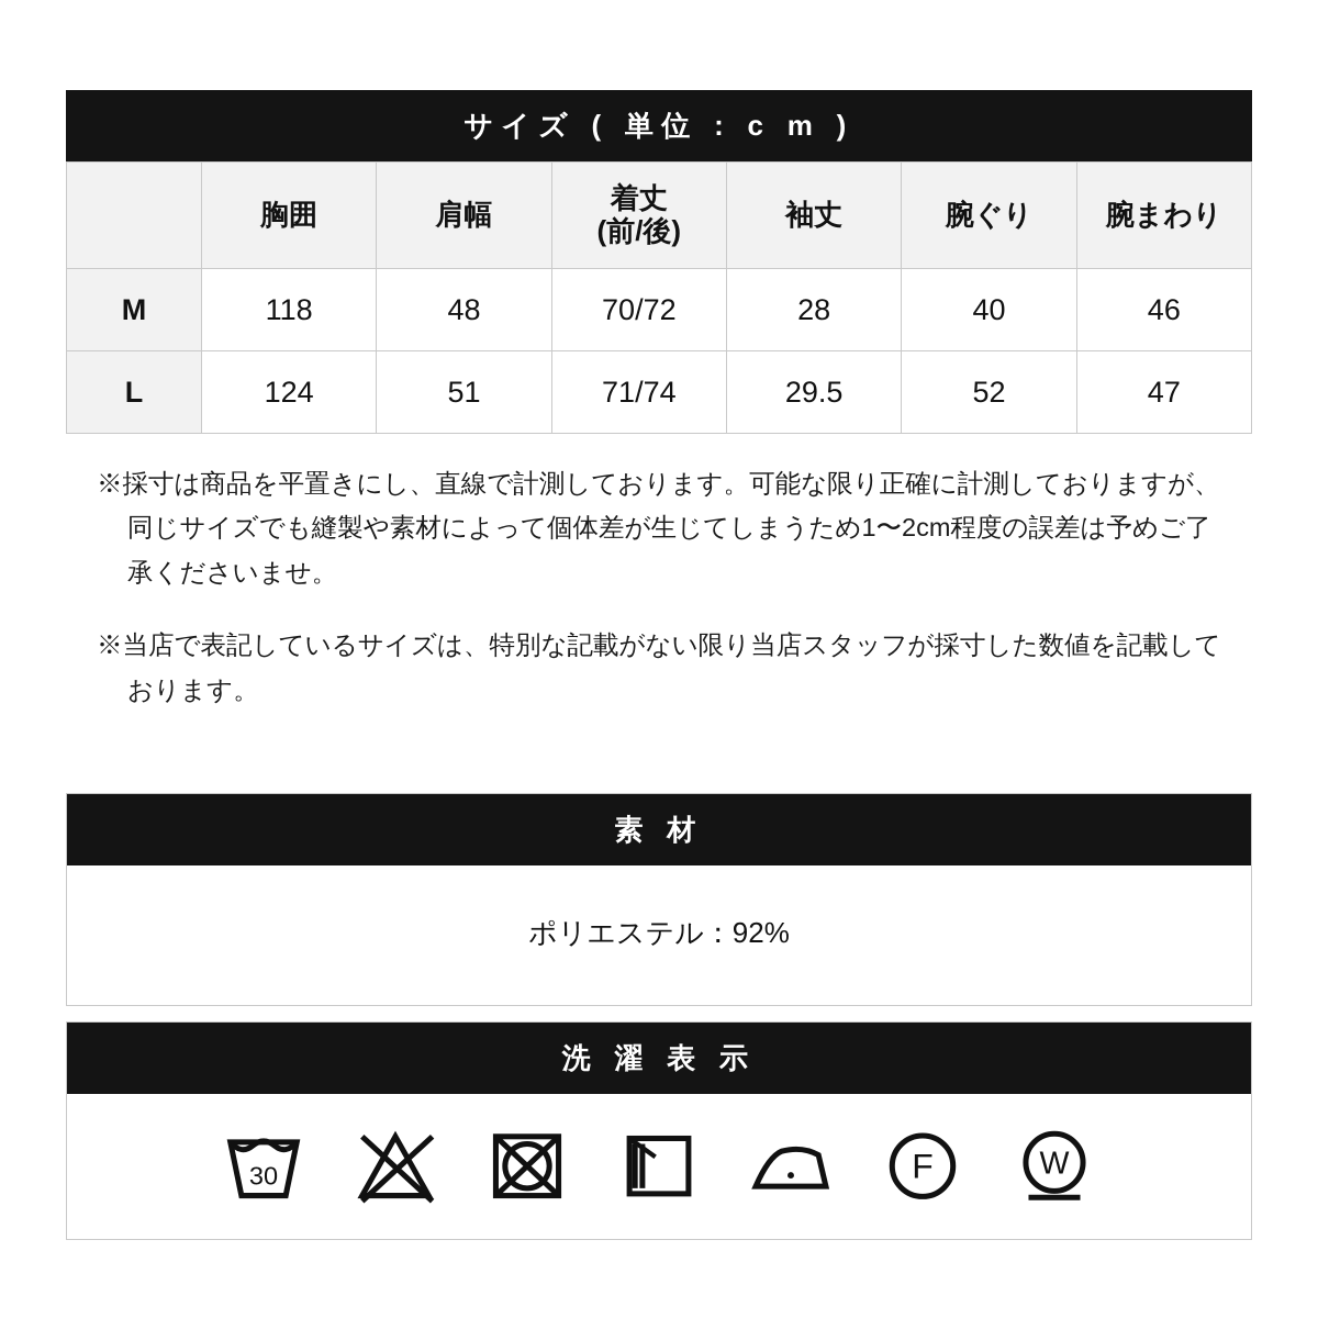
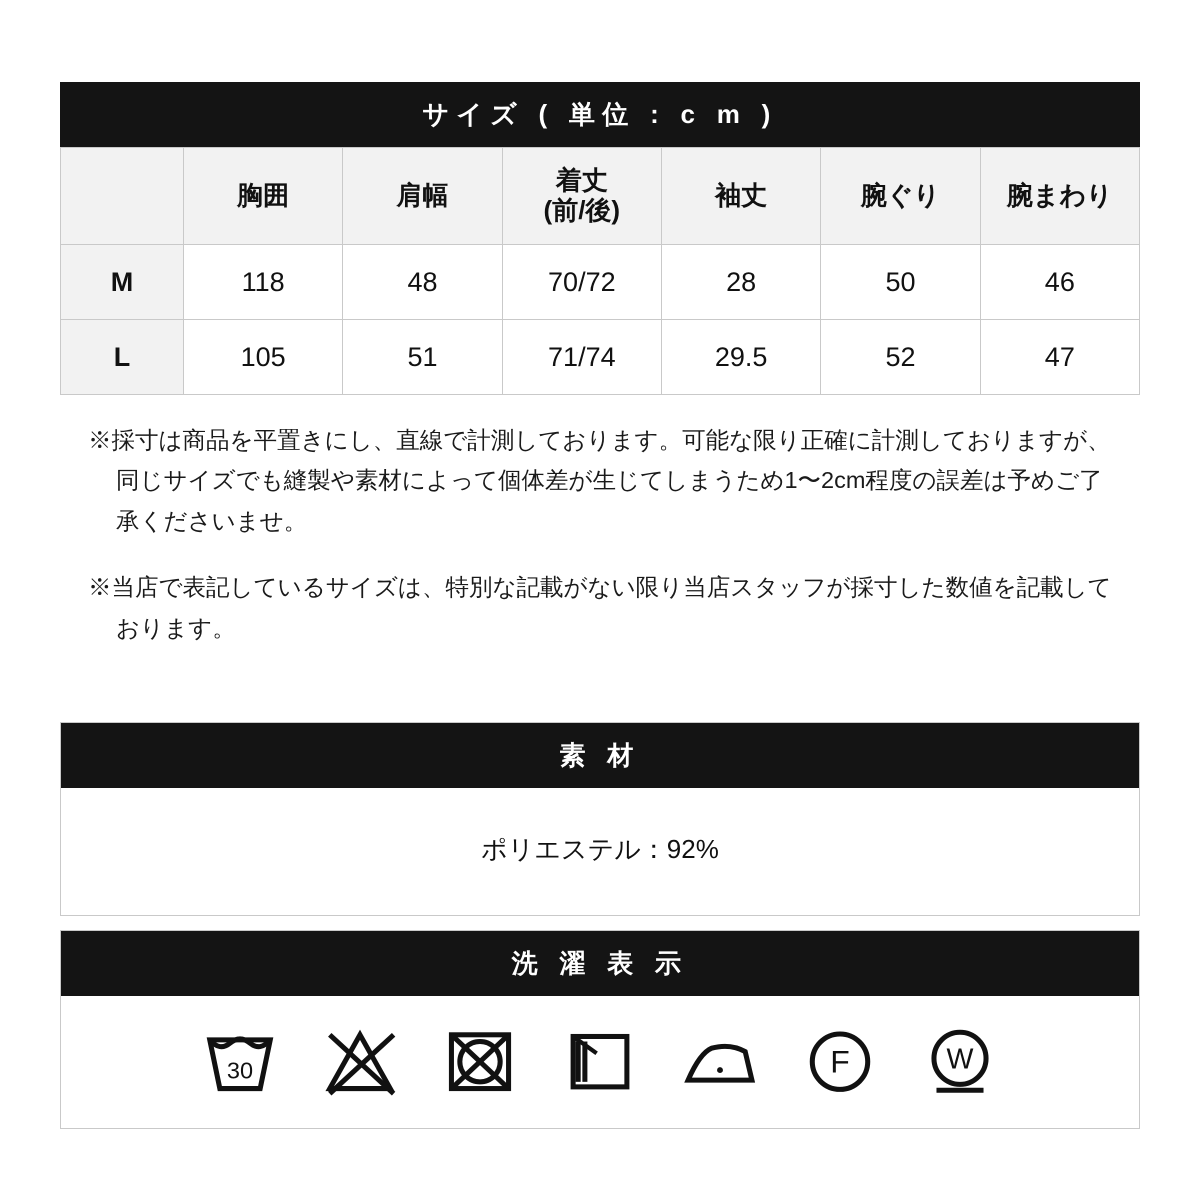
  サイズ ( 単位 : c m )
  	胸囲	肩幅	着丈 (前/後)	袖丈	腕ぐり	腕まわり
- M	118	48	70/72	28	40	46
+ M	118	48	70/72	28	50	46
- L	124	51	71/74	29.5	52	47
+ L	105	51	71/74	29.5	52	47
  ※採寸は商品を平置きにし、直線で計測しております。可能な限り正確に計測しておりますが、同じサイズでも縫製や素材によって個体差が生じてしまうため1〜2cm程度の誤差は予めご了承くださいませ。
  ※当店で表記しているサイズは、特別な記載がない限り当店スタッフが採寸した数値を記載しております。
  素 材
  ポリエステル：92%
  洗 濯 表 示
  30
  F
  W
